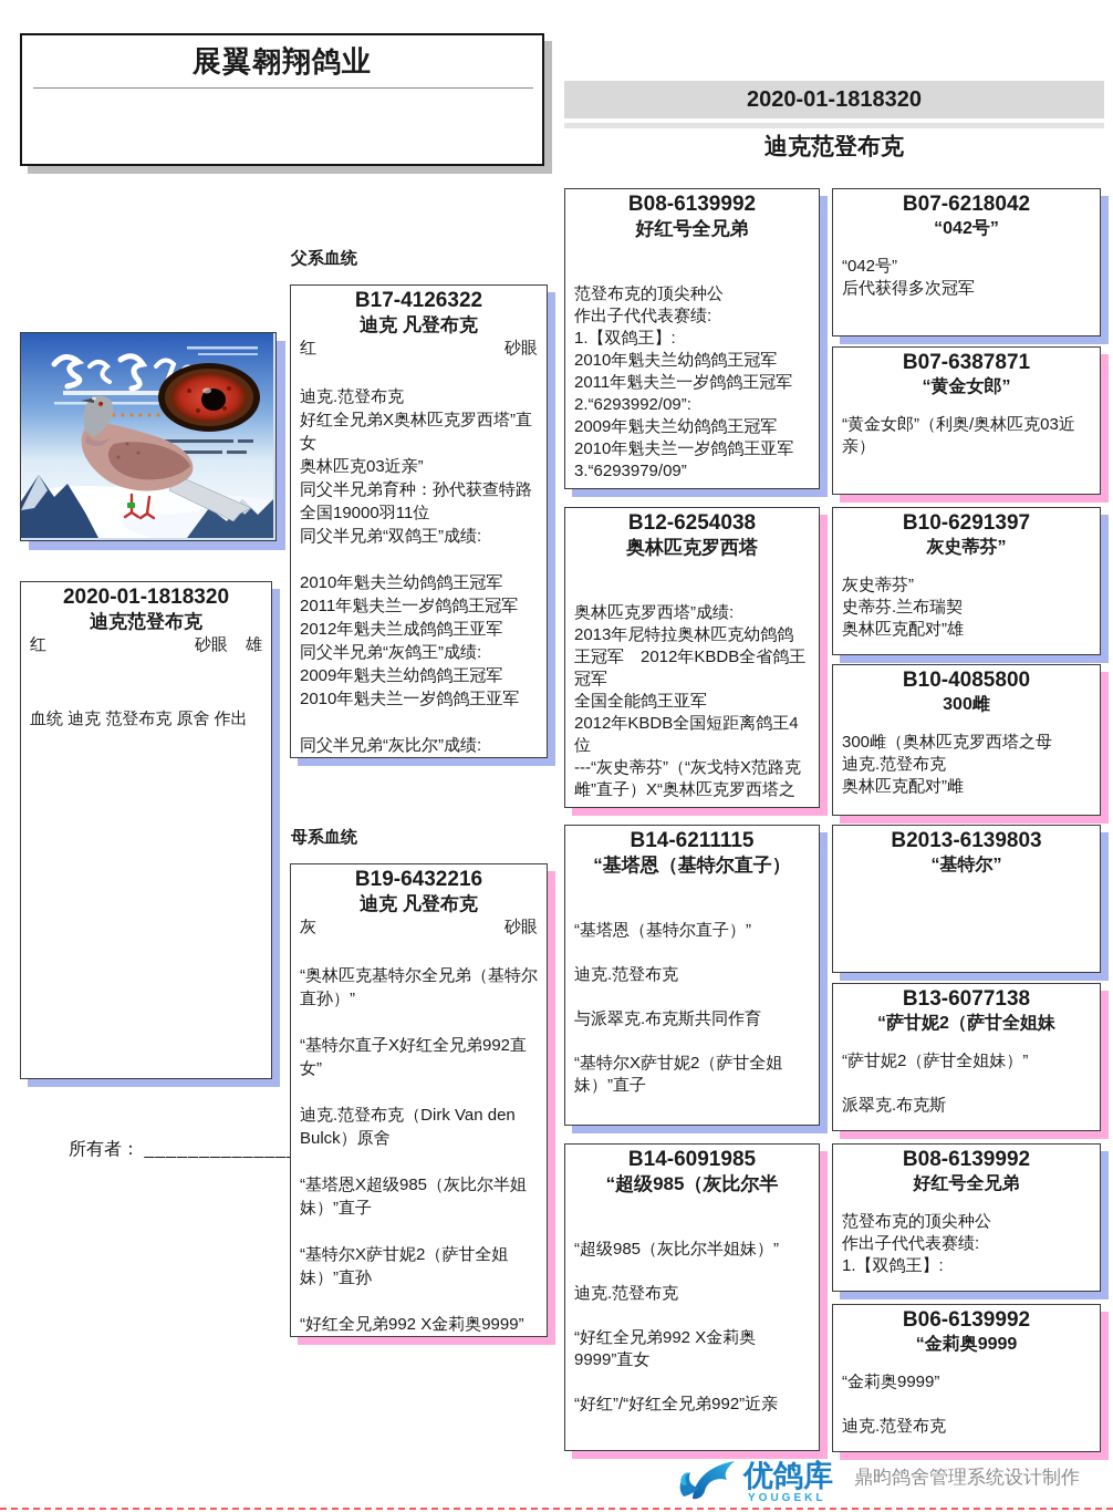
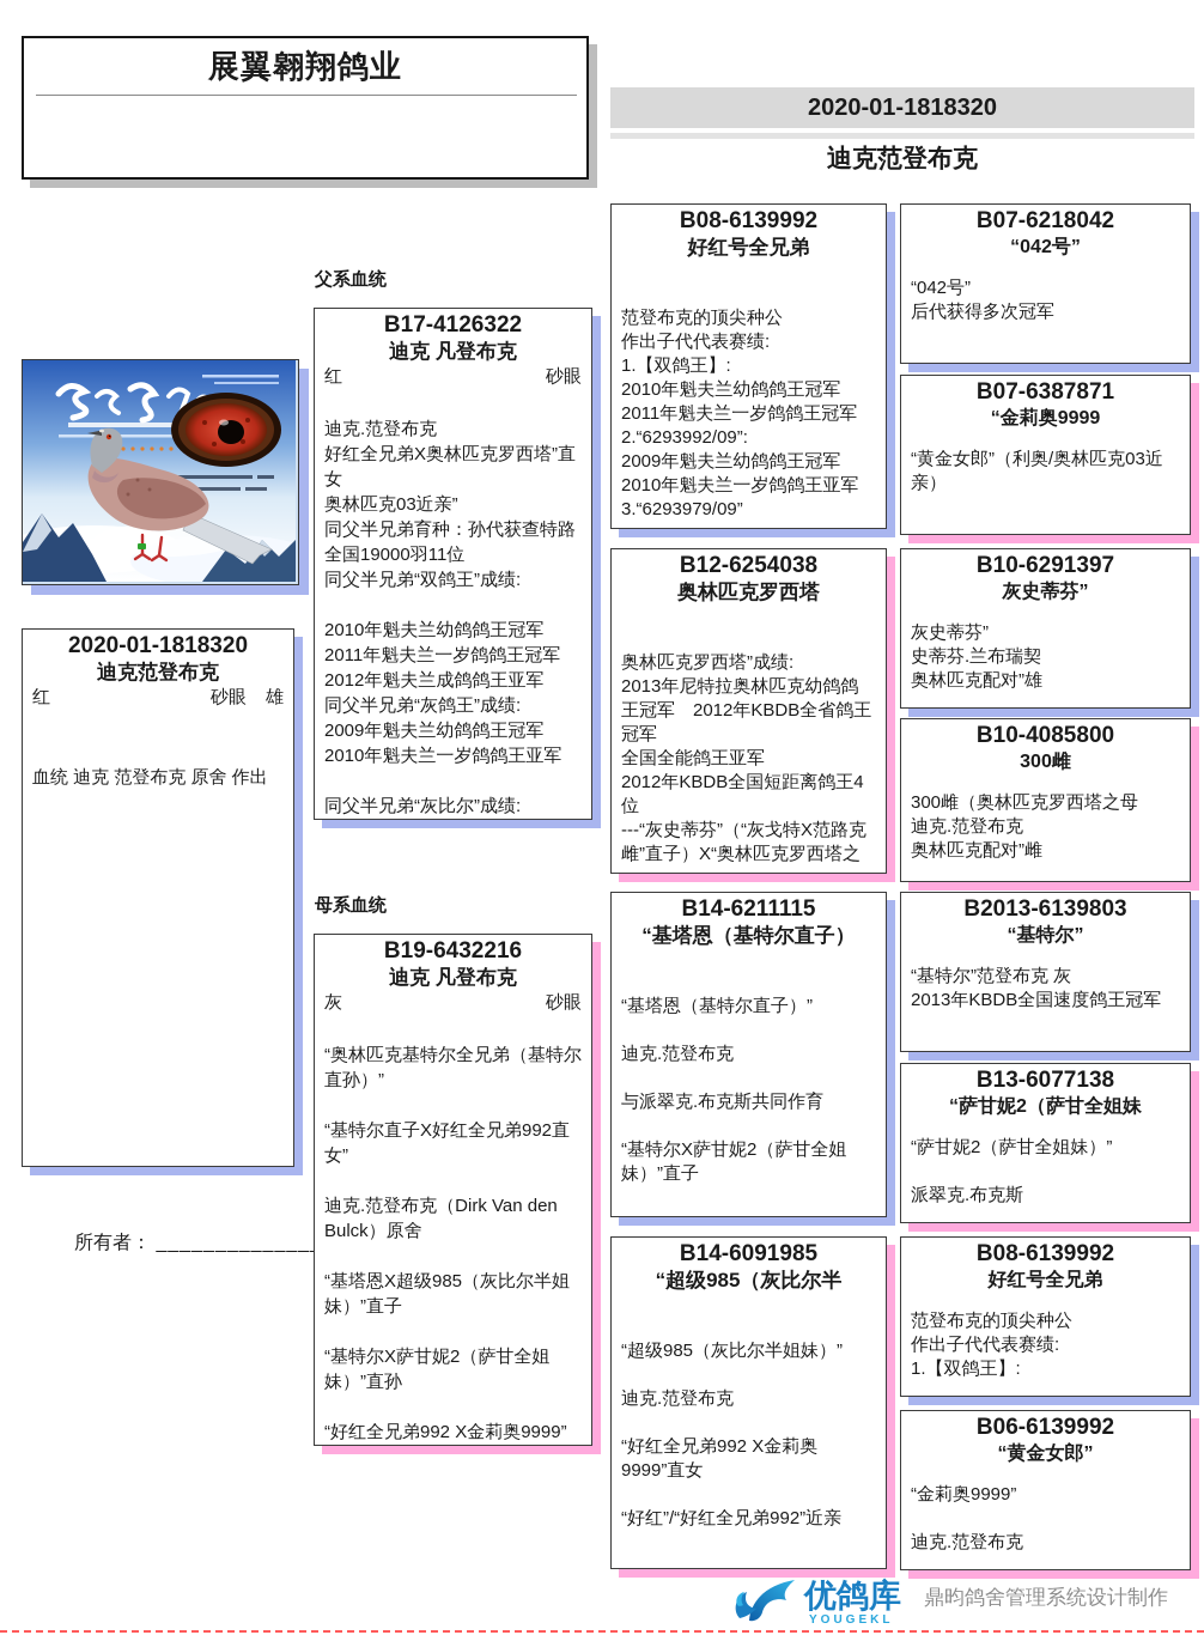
  展翼翱翔鸽业
  2020-01-1818320
  迪克范登布克
  2020-01-1818320
  迪克范登布克
  红
  砂眼 雄
  血统 迪克 范登布克 原舍 作出
  所有者： _____________
  父系血统
  母系血统
  B17-4126322
  迪克 凡登布克
  红
  砂眼
  迪克.范登布克
  好红全兄弟X奥林匹克罗西塔”直女
  奥林匹克03近亲”
  同父半兄弟育种：孙代获查特路全国19000羽11位
  同父半兄弟“双鸽王”成绩:
  2010年魁夫兰幼鸽鸽王冠军
  2011年魁夫兰一岁鸽鸽王冠军
  2012年魁夫兰成鸽鸽王亚军
  同父半兄弟“灰鸽王”成绩:
  2009年魁夫兰幼鸽鸽王冠军
  2010年魁夫兰一岁鸽鸽王亚军
  同父半兄弟“灰比尔”成绩:
  B19-6432216
  迪克 凡登布克
  灰
  砂眼
  “奥林匹克基特尔全兄弟（基特尔直孙）”
  “基特尔直子X好红全兄弟992直女”
  迪克.范登布克（Dirk Van den Bulck）原舍
  “基塔恩X超级985（灰比尔半姐妹）”直子
  “基特尔X萨甘妮2（萨甘全姐妹）”直孙
  “好红全兄弟992 X金莉奥9999”
  B08-6139992
  好红号全兄弟
  范登布克的顶尖种公
  作出子代代表赛绩:
  1.【双鸽王】:
  2010年魁夫兰幼鸽鸽王冠军
  2011年魁夫兰一岁鸽鸽王冠军
  2.“6293992/09”:
  2009年魁夫兰幼鸽鸽王冠军
  2010年魁夫兰一岁鸽鸽王亚军
  3.“6293979/09”
  B12-6254038
  奥林匹克罗西塔
  奥林匹克罗西塔”成绩:
  2013年尼特拉奥林匹克幼鸽鸽王冠军 2012年KBDB全省鸽王冠军
  全国全能鸽王亚军
  2012年KBDB全国短距离鸽王4位
  ---“灰史蒂芬”（“灰戈特X范路克雌”直子）X“奥林匹克罗西塔之
  B14-6211115
  “基塔恩（基特尔直子）
  “基塔恩（基特尔直子）”
  迪克.范登布克
  与派翠克.布克斯共同作育
  “基特尔X萨甘妮2（萨甘全姐妹）”直子
  B14-6091985
  “超级985（灰比尔半
  “超级985（灰比尔半姐妹）”
  迪克.范登布克
  “好红全兄弟992 X金莉奥9999”直女
  “好红”/“好红全兄弟992”近亲
  B07-6218042
  “042号”
  “042号”
  后代获得多次冠军
  B07-6387871
- “黄金女郎”
+ “金莉奥9999
  “黄金女郎”（利奥/奥林匹克03近亲）
  B10-6291397
  灰史蒂芬”
  灰史蒂芬”
  史蒂芬.兰布瑞契
  奥林匹克配对”雄
  B10-4085800
  300雌
  300雌（奥林匹克罗西塔之母
  迪克.范登布克
  奥林匹克配对”雌
  B2013-6139803
  “基特尔”
+ “基特尔”范登布克 灰
+ 2013年KBDB全国速度鸽王冠军
  B13-6077138
  “萨甘妮2（萨甘全姐妹
  “萨甘妮2（萨甘全姐妹）”
  派翠克.布克斯
  B08-6139992
  好红号全兄弟
  范登布克的顶尖种公
  作出子代代表赛绩:
  1.【双鸽王】:
  B06-6139992
- “金莉奥9999
+ “黄金女郎”
  “金莉奥9999”
  迪克.范登布克
  优鸽库
  YOUGEKL
  鼎昀鸽舍管理系统设计制作
